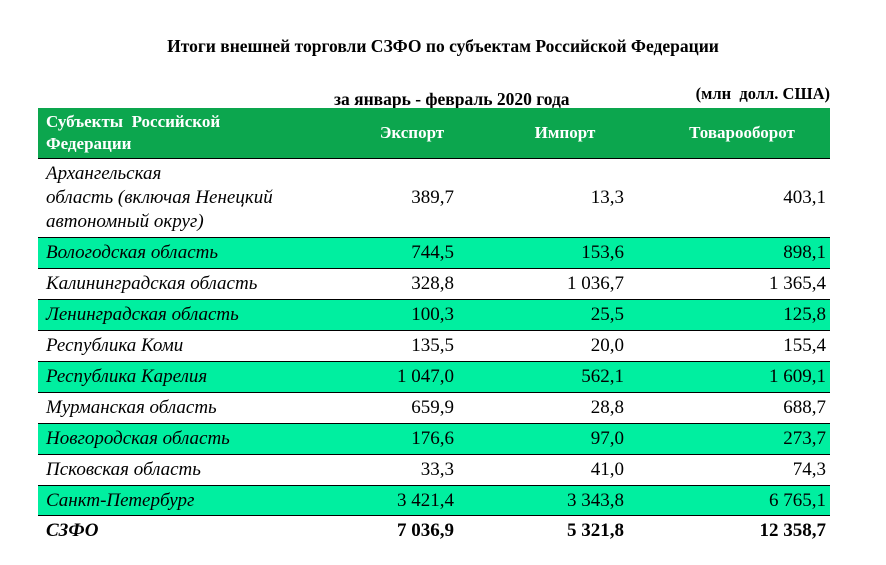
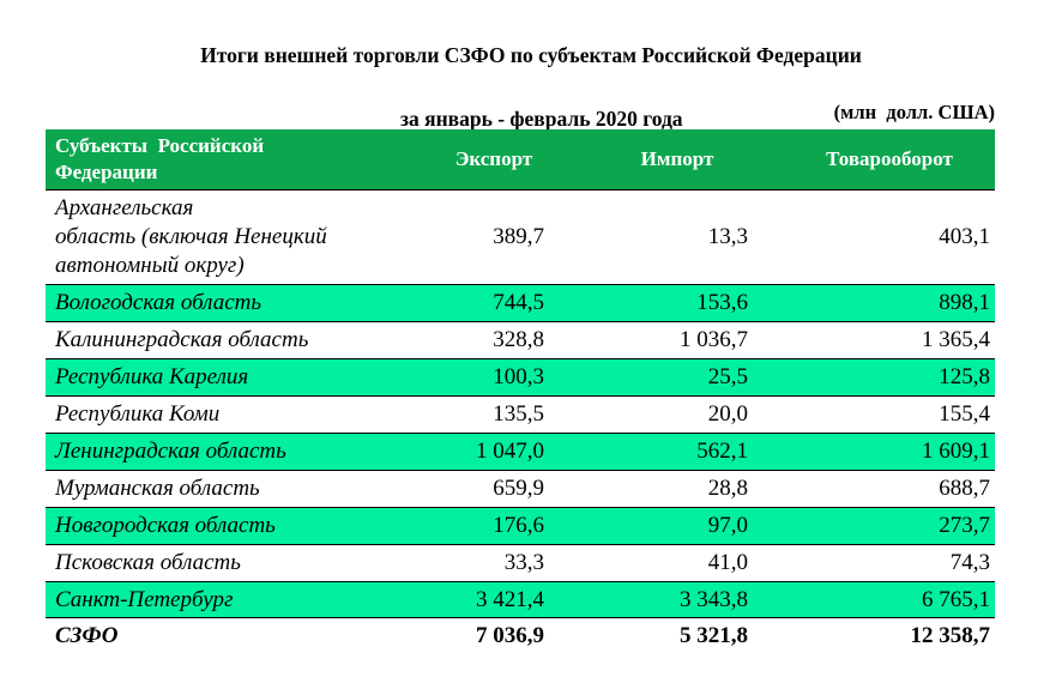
  Итоги внешней торговли СЗФО по субъектам Российской Федерации
  за январь - февраль 2020 года
  (млн долл. США)
  Субъекты Российской Федерации	Экспорт	Импорт	Товарооборот
  Архангельская область (включая Ненецкий автономный округ)	389,7	13,3	403,1
  Вологодская область	744,5	153,6	898,1
  Калининградская область	328,8	1 036,7	1 365,4
- Ленинградская область	100,3	25,5	125,8
+ Республика Карелия	100,3	25,5	125,8
  Республика Коми	135,5	20,0	155,4
- Республика Карелия	1 047,0	562,1	1 609,1
+ Ленинградская область	1 047,0	562,1	1 609,1
  Мурманская область	659,9	28,8	688,7
  Новгородская область	176,6	97,0	273,7
  Псковская область	33,3	41,0	74,3
  Санкт-Петербург	3 421,4	3 343,8	6 765,1
  СЗФО	7 036,9	5 321,8	12 358,7
